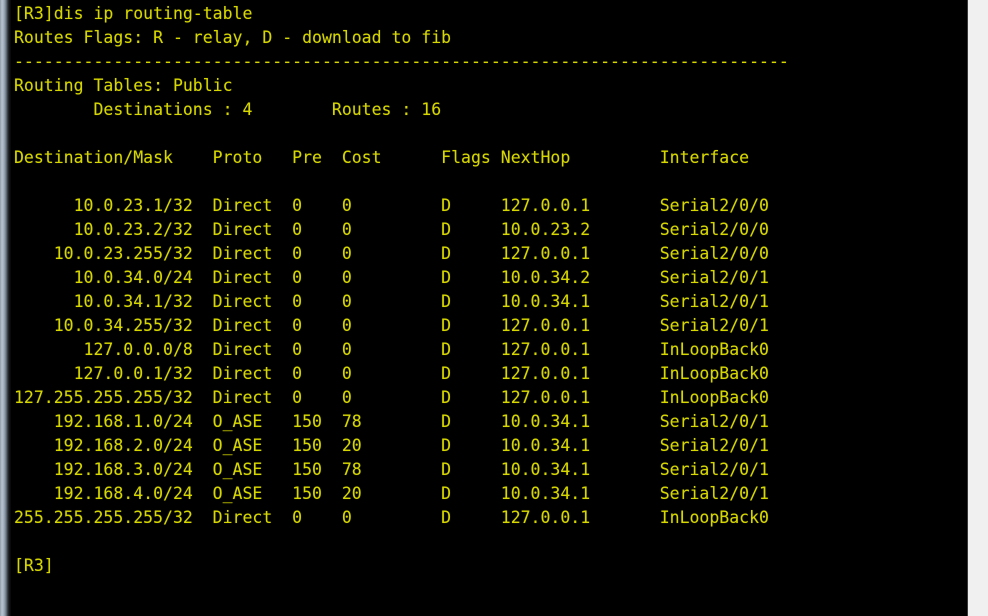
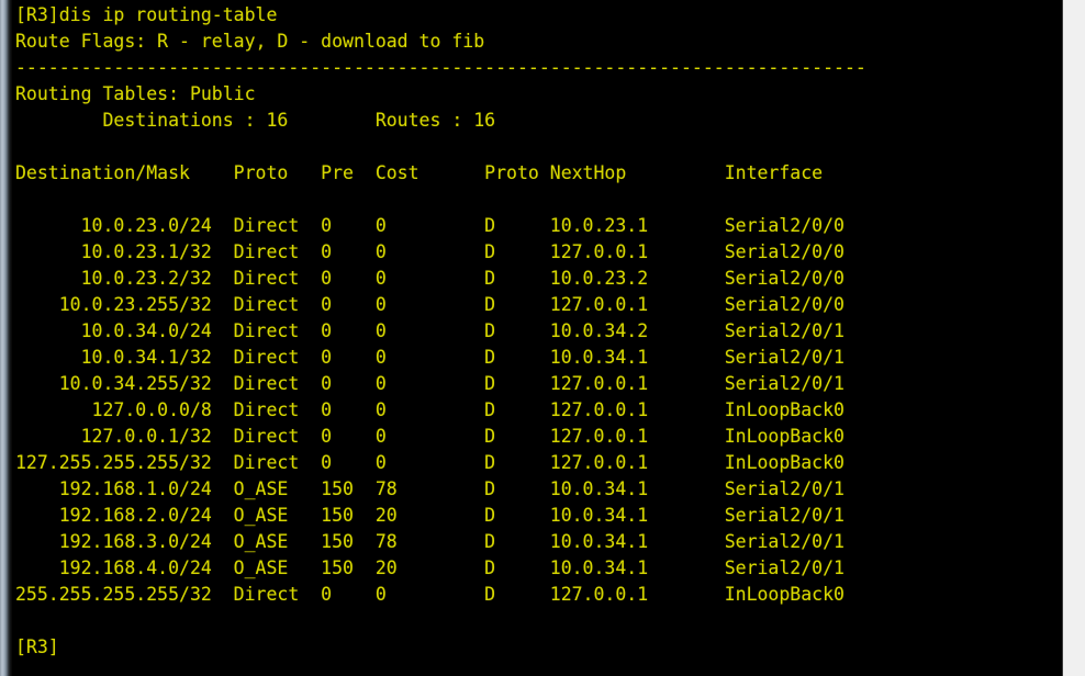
  [R3]dis ip routing-table
- Routes Flags: R - relay, D - download to fib
+ Route Flags: R - relay, D - download to fib
  ------------------------------------------------------------------------------
  Routing Tables: Public
- Destinations : 4 Routes : 16
+ Destinations : 16 Routes : 16
- Destination/Mask Proto Pre Cost Flags NextHop Interface
+ Destination/Mask Proto Pre Cost Proto NextHop Interface
+ 10.0.23.0/24 Direct 0 0 D 10.0.23.1 Serial2/0/0
  10.0.23.1/32 Direct 0 0 D 127.0.0.1 Serial2/0/0
  10.0.23.2/32 Direct 0 0 D 10.0.23.2 Serial2/0/0
  10.0.23.255/32 Direct 0 0 D 127.0.0.1 Serial2/0/0
  10.0.34.0/24 Direct 0 0 D 10.0.34.2 Serial2/0/1
  10.0.34.1/32 Direct 0 0 D 10.0.34.1 Serial2/0/1
  10.0.34.255/32 Direct 0 0 D 127.0.0.1 Serial2/0/1
  127.0.0.0/8 Direct 0 0 D 127.0.0.1 InLoopBack0
  127.0.0.1/32 Direct 0 0 D 127.0.0.1 InLoopBack0
  127.255.255.255/32 Direct 0 0 D 127.0.0.1 InLoopBack0
  192.168.1.0/24 O_ASE 150 78 D 10.0.34.1 Serial2/0/1
  192.168.2.0/24 O_ASE 150 20 D 10.0.34.1 Serial2/0/1
  192.168.3.0/24 O_ASE 150 78 D 10.0.34.1 Serial2/0/1
  192.168.4.0/24 O_ASE 150 20 D 10.0.34.1 Serial2/0/1
  255.255.255.255/32 Direct 0 0 D 127.0.0.1 InLoopBack0
  [R3]
